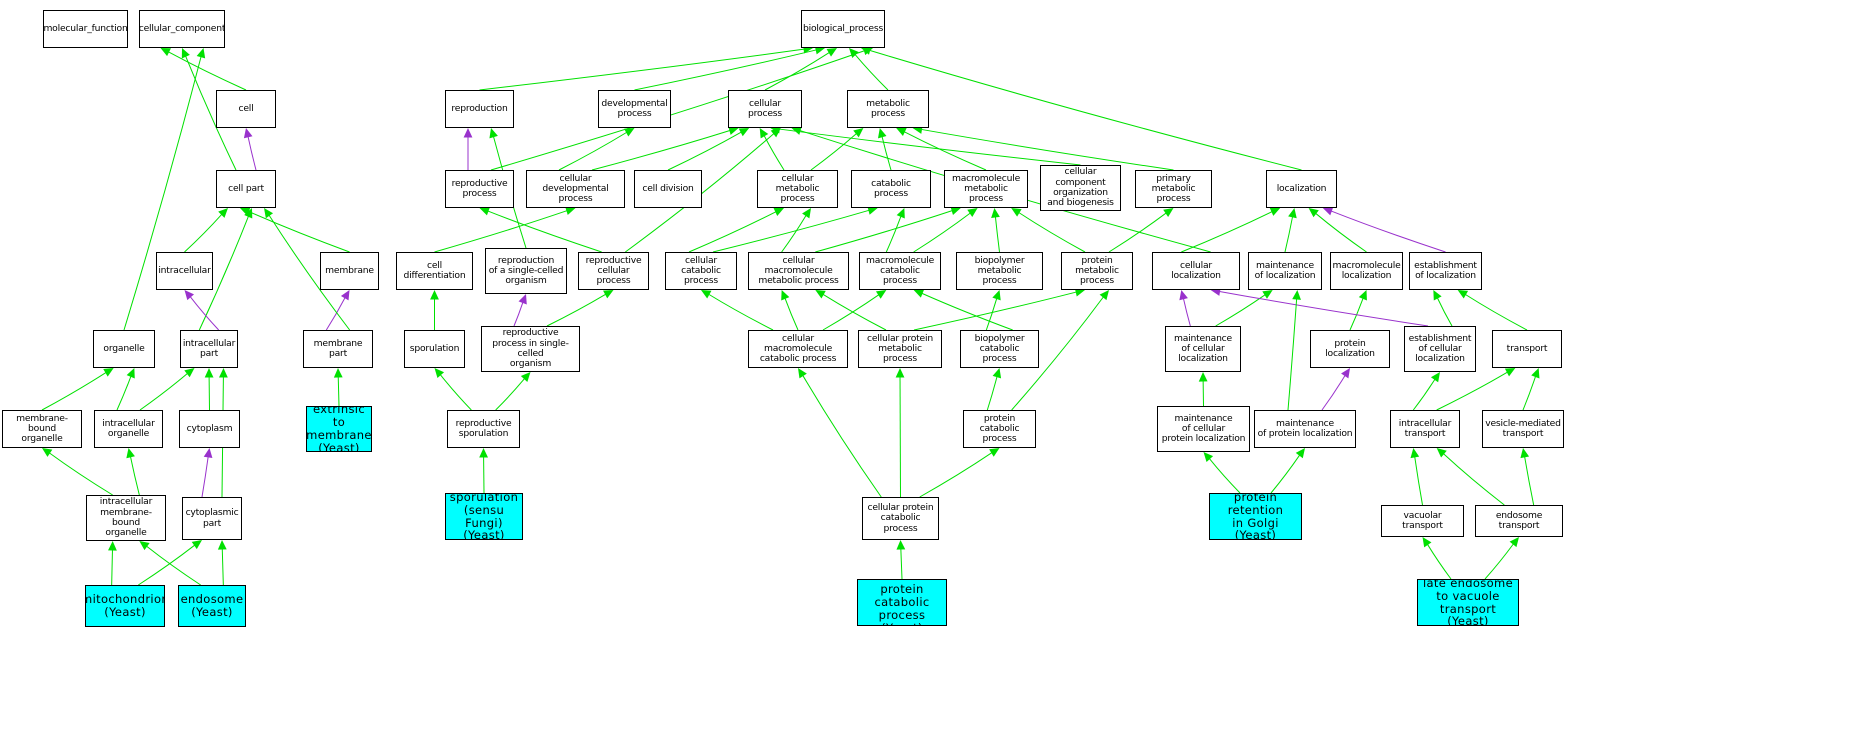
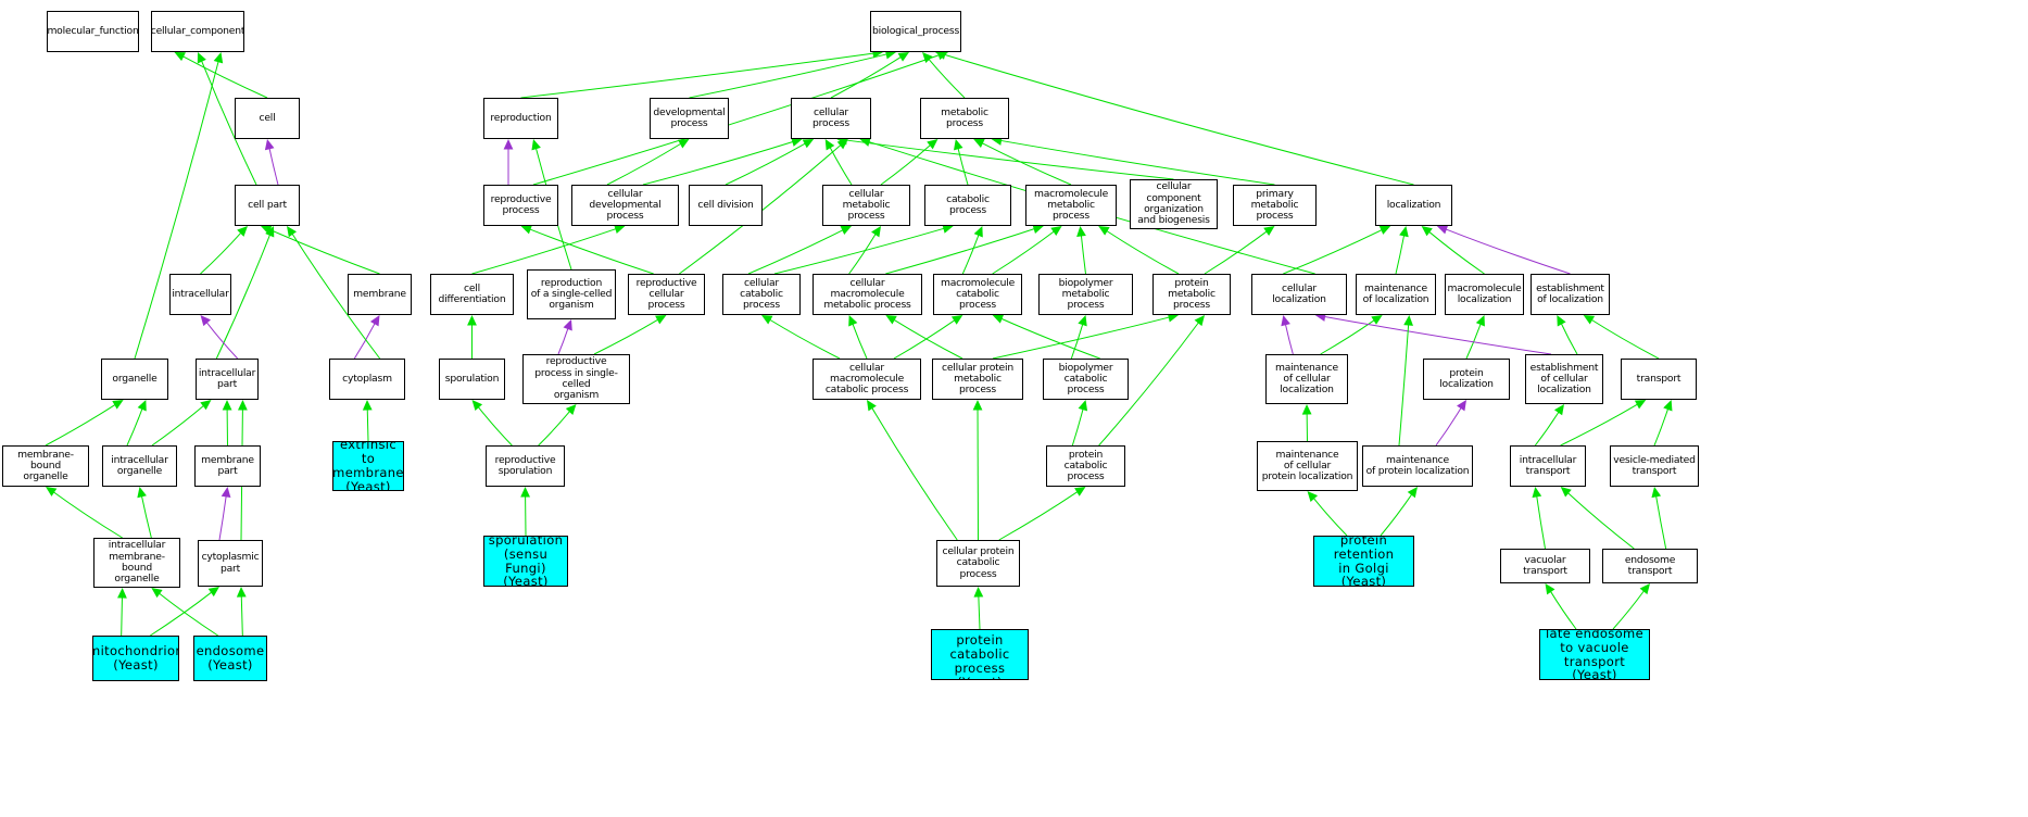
  molecular_function
  cellular_component
  biological_process
  cell
  reproduction
  developmental
  process
  cellular process
  metabolic process
  cell part
  reproductive
  process
  cellular developmental
  process
  cell division
  cellular metabolic
  process
  catabolic process
  macromolecule
  metabolic process
  cellular component
  organization
  and biogenesis
  primary metabolic
  process
  localization
  intracellular
  membrane
  cell differentiation
  reproduction
  of a single-celled
  organism
  reproductive
  cellular process
  cellular catabolic
  process
  cellular macromolecule
  metabolic process
  macromolecule
  catabolic process
  biopolymer metabolic
  process
  protein metabolic
  process
  cellular localization
  maintenance
  of localization
  macromolecule
  localization
  establishment
  of localization
  organelle
  intracellular
  part
- membrane part
+ cytoplasm
  sporulation
  reproductive
  process in single-celled
  organism
  cellular macromolecule
  catabolic process
  cellular protein
  metabolic process
  biopolymer catabolic
  process
  maintenance
  of cellular
  localization
  protein localization
  establishment
  of cellular
  localization
  transport
  membrane-bound
  organelle
  intracellular
  organelle
- cytoplasm
+ membrane part
  extrinsic to
  membrane
  (Yeast)
  reproductive
  sporulation
  protein catabolic
  process
  maintenance
  of cellular
  protein localization
  maintenance
  of protein localization
  intracellular
  transport
  vesicle-mediated
  transport
  intracellular
  membrane-bound
  organelle
  cytoplasmic
  part
  sporulation
  (sensu Fungi)
  (Yeast)
  cellular protein
  catabolic process
  protein retention
  in Golgi
  (Yeast)
  vacuolar transport
  endosome transport
  mitochondrio
  (Yeast)
  endosome
  (Yeast)
  catabolic process
  late endosome
  to vacuole transport
  (Yeast)
